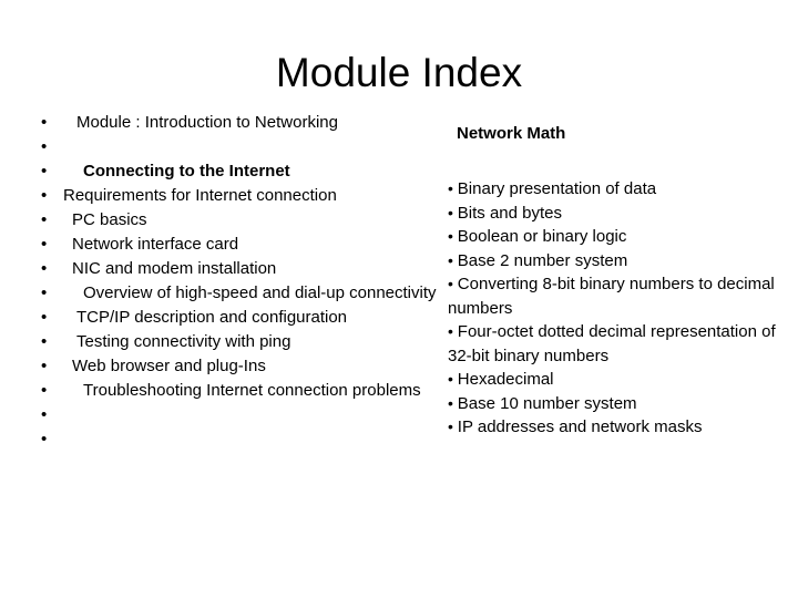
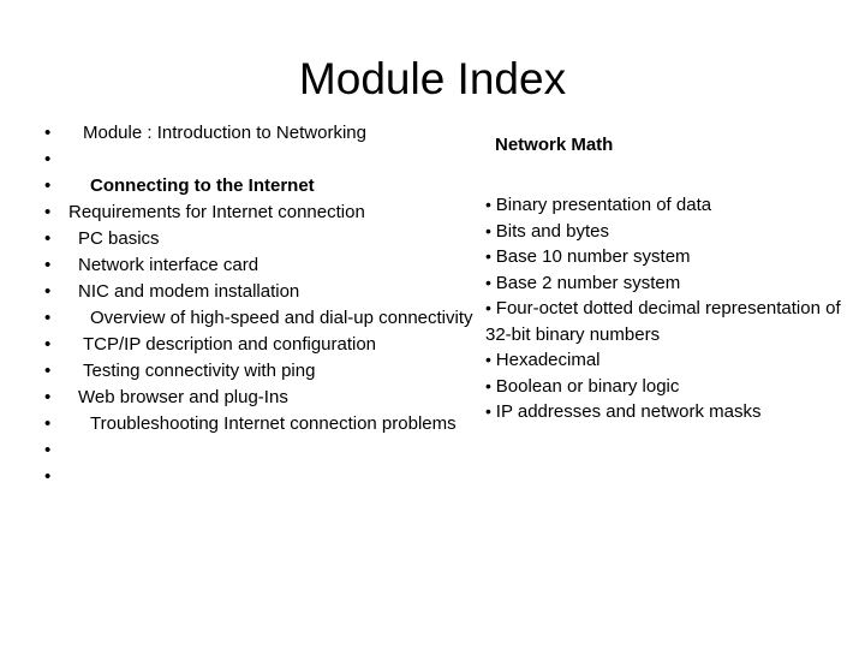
  Module Index
  •
  Module : Introduction to Networking
  •
  •
  Connecting to the Internet
  •
  Requirements for Internet connection
  •
  PC basics
  •
  Network interface card
  •
  NIC and modem installation
  •
  Overview of high-speed and dial-up connectivity
  •
  TCP/IP description and configuration
  •
  Testing connectivity with ping
  •
  Web browser and plug-Ins
  •
  Troubleshooting Internet connection problems
  •
  •
  Network Math
  • Binary presentation of data
  • Bits and bytes
- • Boolean or binary logic
+ • Base 10 number system
  • Base 2 number system
- • Converting 8-bit binary numbers to decimal numbers
  • Four-octet dotted decimal representation of 32-bit binary numbers
  • Hexadecimal
- • Base 10 number system
+ • Boolean or binary logic
  • IP addresses and network masks
